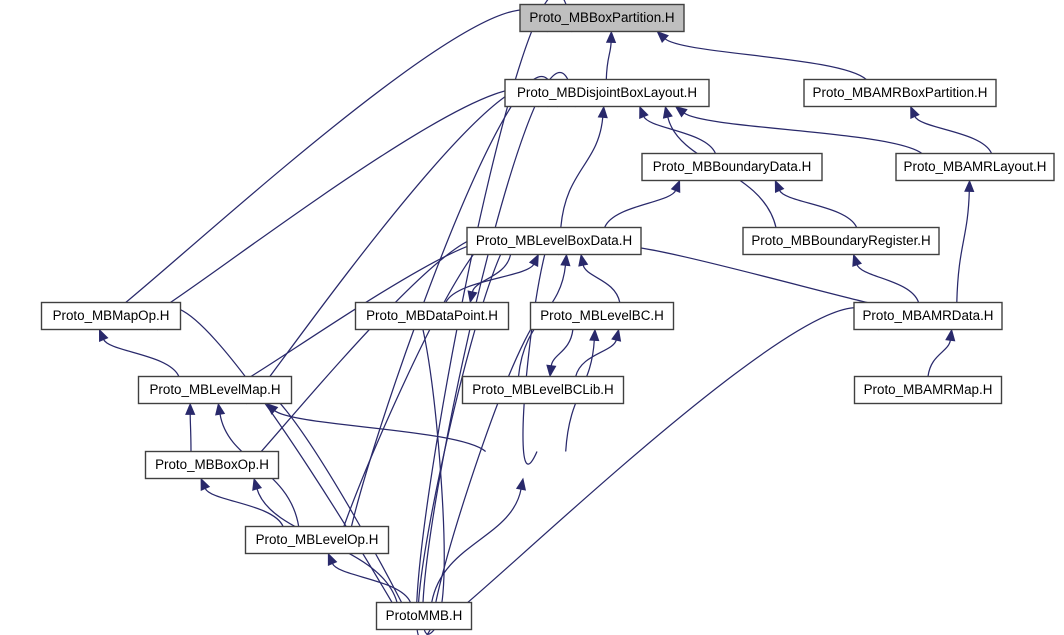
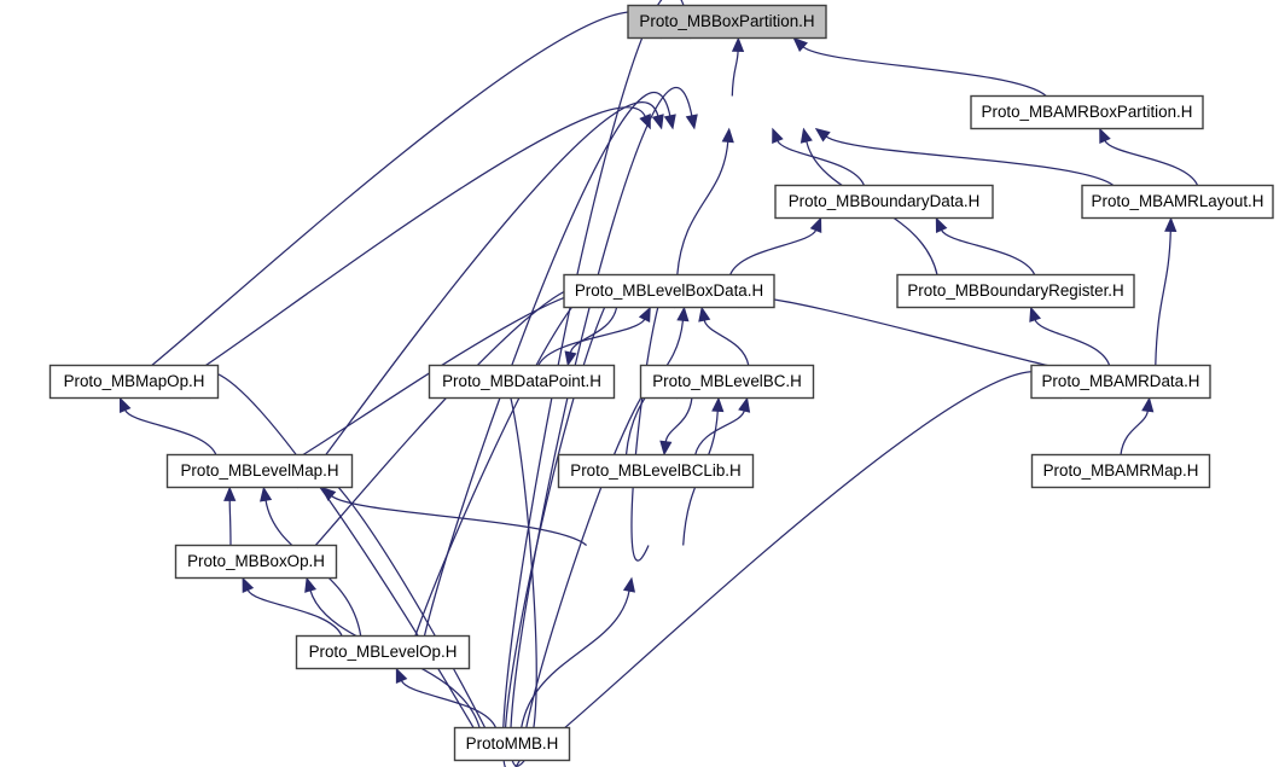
  Proto_MBBoxPartition.H
- Proto_MBDisjointBoxLayout.H
  Proto_MBAMRBoxPartition.H
  Proto_MBBoundaryData.H
  Proto_MBAMRLayout.H
  Proto_MBLevelBoxData.H
  Proto_MBBoundaryRegister.H
  Proto_MBMapOp.H
  Proto_MBDataPoint.H
  Proto_MBLevelBC.H
  Proto_MBAMRData.H
  Proto_MBLevelMap.H
  Proto_MBLevelBCLib.H
  Proto_MBAMRMap.H
  Proto_MBBoxOp.H
  Proto_MBLevelOp.H
  ProtoMMB.H
